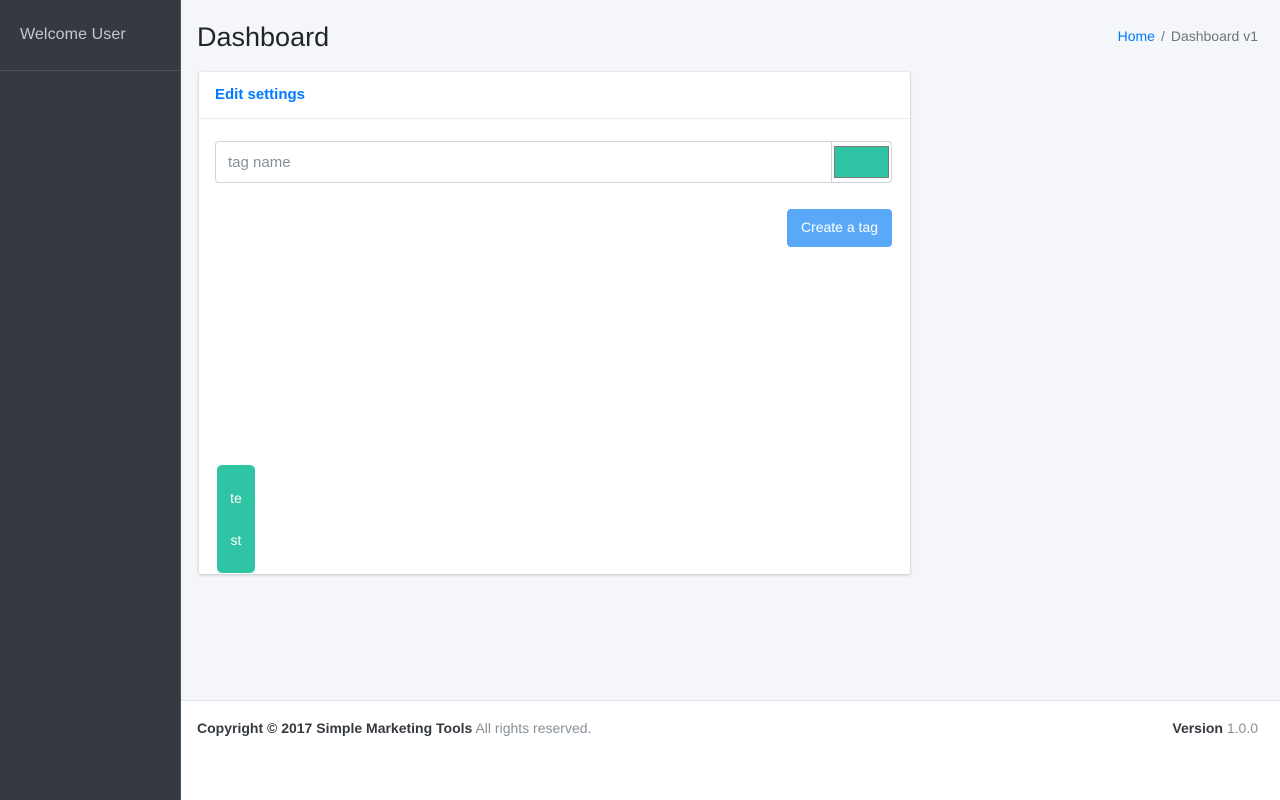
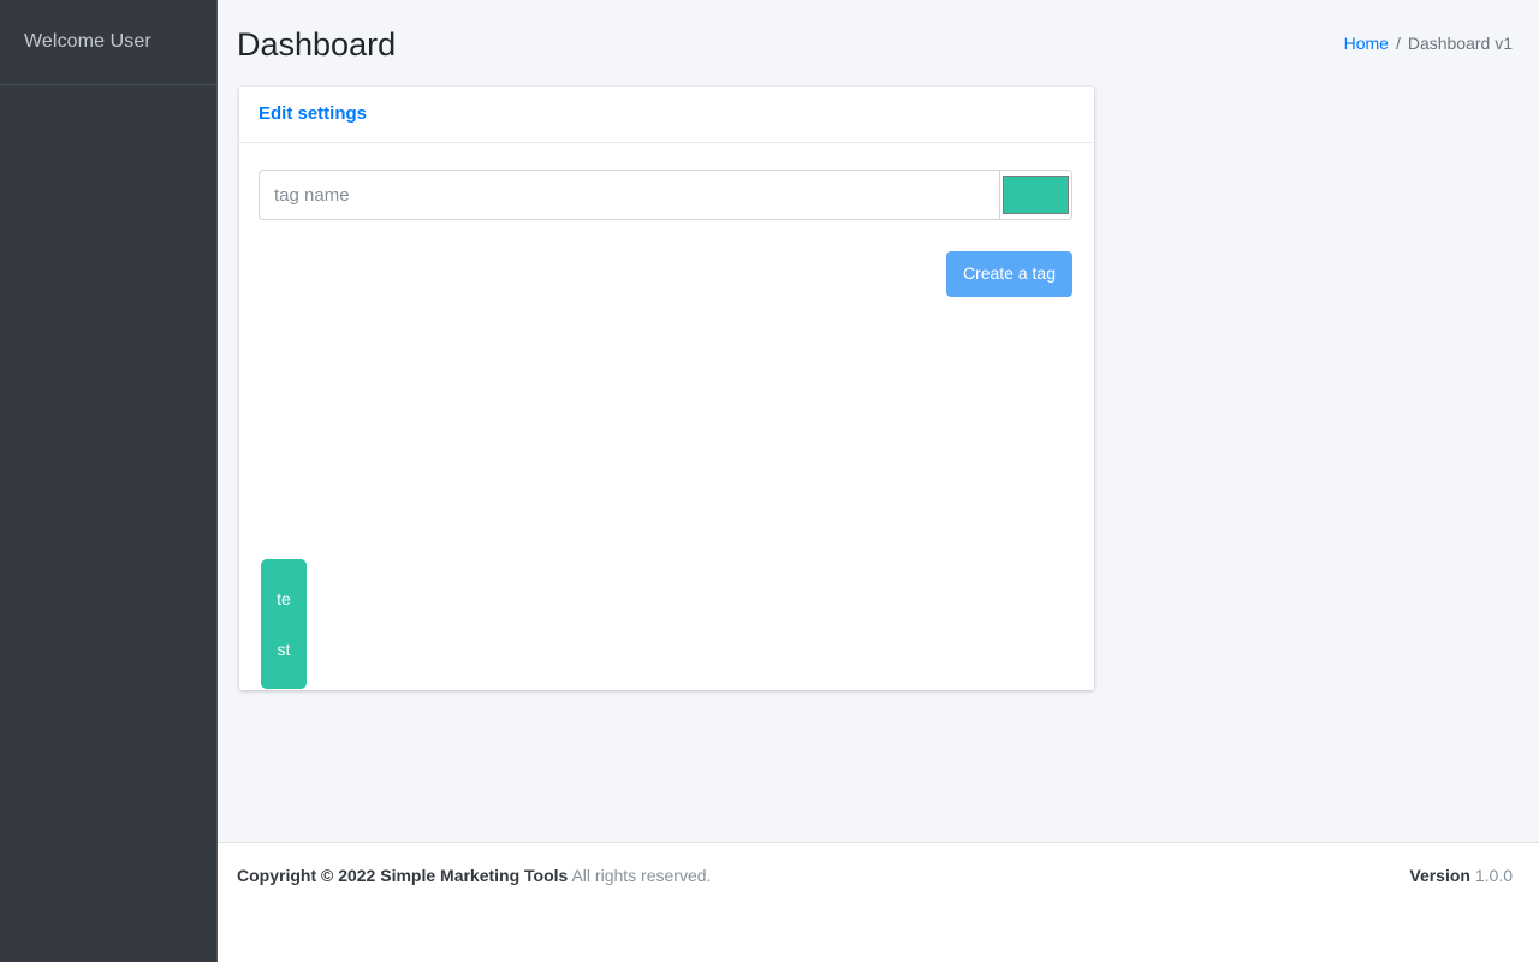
  Welcome User
  Dashboard
  Home
  /
  Dashboard v1
  Edit settings
  tag name
  Create a tag
  test
- Copyright © 2017 Simple Marketing Tools All rights reserved.
+ Copyright © 2022 Simple Marketing Tools All rights reserved.
  Version 1.0.0
